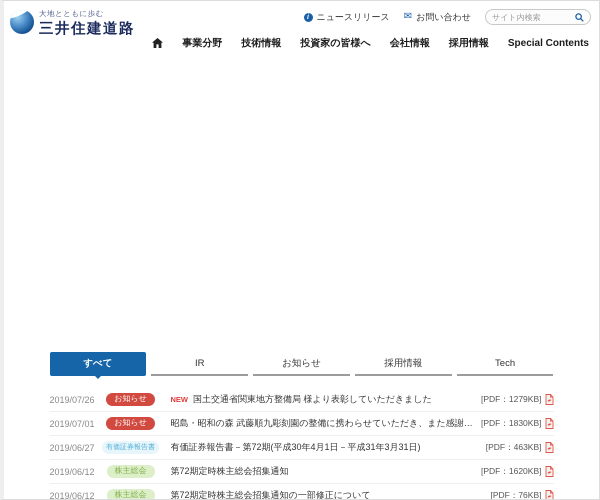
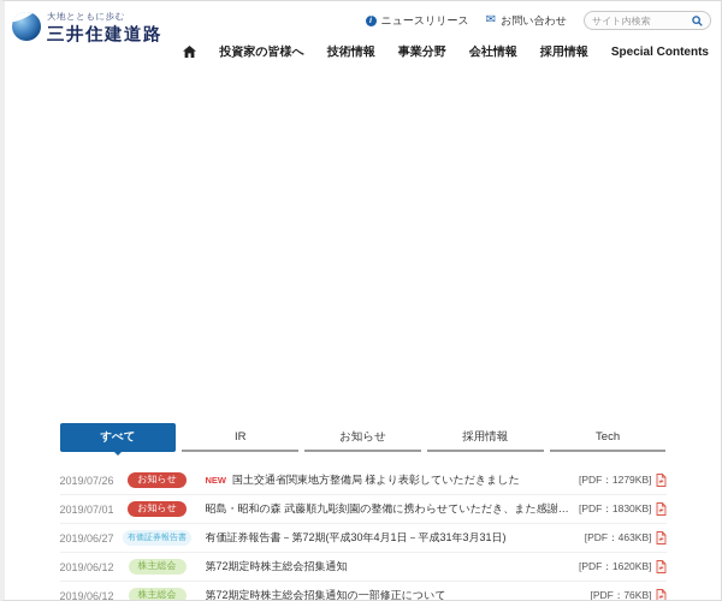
  大地とともに歩む
  三井住建道路
  ニュースリリース
  ✉
  お問い合わせ
  サイト内検索
- 事業分野
+ 投資家の皆様へ
  技術情報
- 投資家の皆様へ
+ 事業分野
  会社情報
  採用情報
  Special Contents
  すべて
  IR
  お知らせ
  採用情報
  Tech
  2019/07/26
  お知らせ
  NEW
  国土交通省関東地方整備局 様より表彰していただきました
  [PDF：1279KB]
  2019/07/01
  お知らせ
  昭島・昭和の森 武藤順九彫刻園の整備に携わらせていただき、また感謝状
  [PDF：1830KB]
  2019/06/27
  有価証券報告書－第72期(平成30年4月1日－平成31年3月31日)
  [PDF：463KB]
  2019/06/12
  株主総会
  第72期定時株主総会招集通知
  [PDF：1620KB]
  2019/06/12
  株主総会
  第72期定時株主総会招集通知の一部修正について
  [PDF：76KB]
